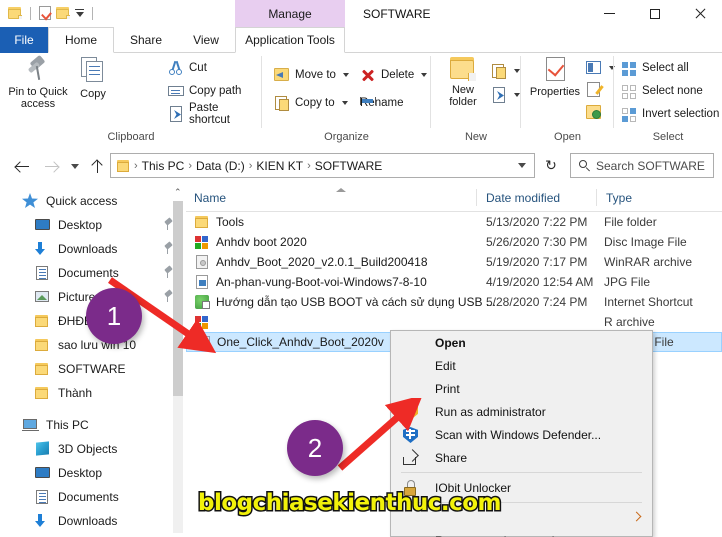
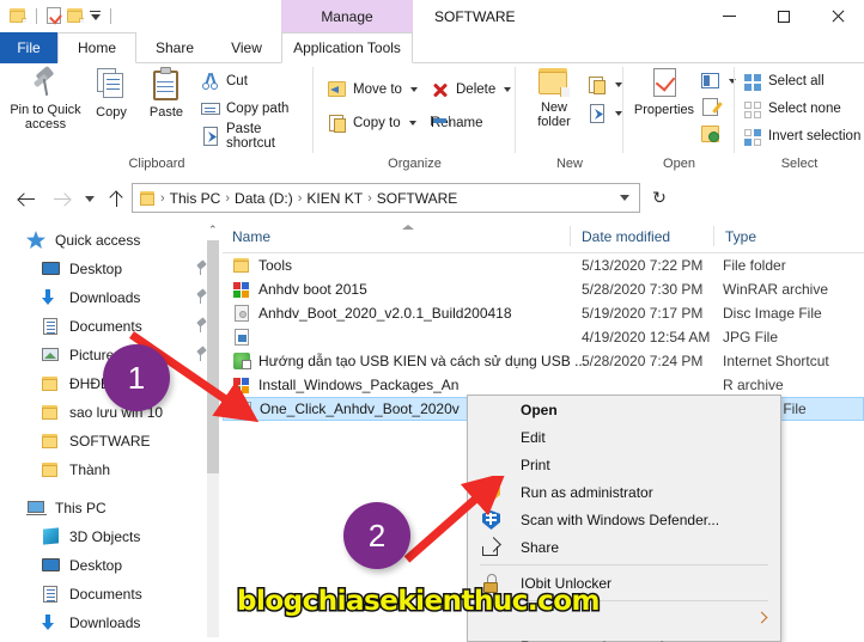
  Manage
  SOFTWARE
  File
  Home
  Share
  View
  Application Tools
  Pin to Quick
  access
  Copy
+ Paste
  Cut
  Copy path
  Paste shortcut
  Clipboard
  Move to
  Copy to
  Delete
  Rename
  Organize
  New
  folder
  New
  Properties
  Open
  Select all
  Select none
  Invert selection
  Select
  ›
  This PC
  ›
  Data (D:)
  ›
  KIEN KT
  ›
  SOFTWARE
  ↻
- Search SOFTWARE
  Quick access
  Desktop
  Downloads
  Documents
  Pictur
  sao lưu win 10
  SOFTWARE
  Thành
  This PC
  3D Objects
  Desktop
  Documents
  Downloads
  ⌃
  Name
  Date modified
  Type
  Tools
  5/13/2020 7:22 PM
  File folder
- Anhdv boot 2020
+ Anhdv boot 2015
- 5/26/2020 7:30 PM
+ 5/28/2020 7:30 PM
- Disc Image File
+ WinRAR archive
  Anhdv_Boot_2020_v2.0.1_Build200418
  5/19/2020 7:17 PM
- WinRAR archive
+ Disc Image File
- An-phan-vung-Boot-voi-Windows7-8-10
  4/19/2020 12:54 AM
  JPG File
- Hướng dẫn tạo USB BOOT và cách sử dụng USB ...
+ Hướng dẫn tạo USB KIEN và cách sử dụng USB ...
  5/28/2020 7:24 PM
  Internet Shortcut
+ Install_Windows_Packages_An
  R archive
  One_Click_Anhdv_Boot_2020v
  Open
  Edit
  Print
  Run as administrator
  Scan with Windows Defender...
  Share
  IObit Unlocker
  1
  2
  blogchiasekienthuc.com
